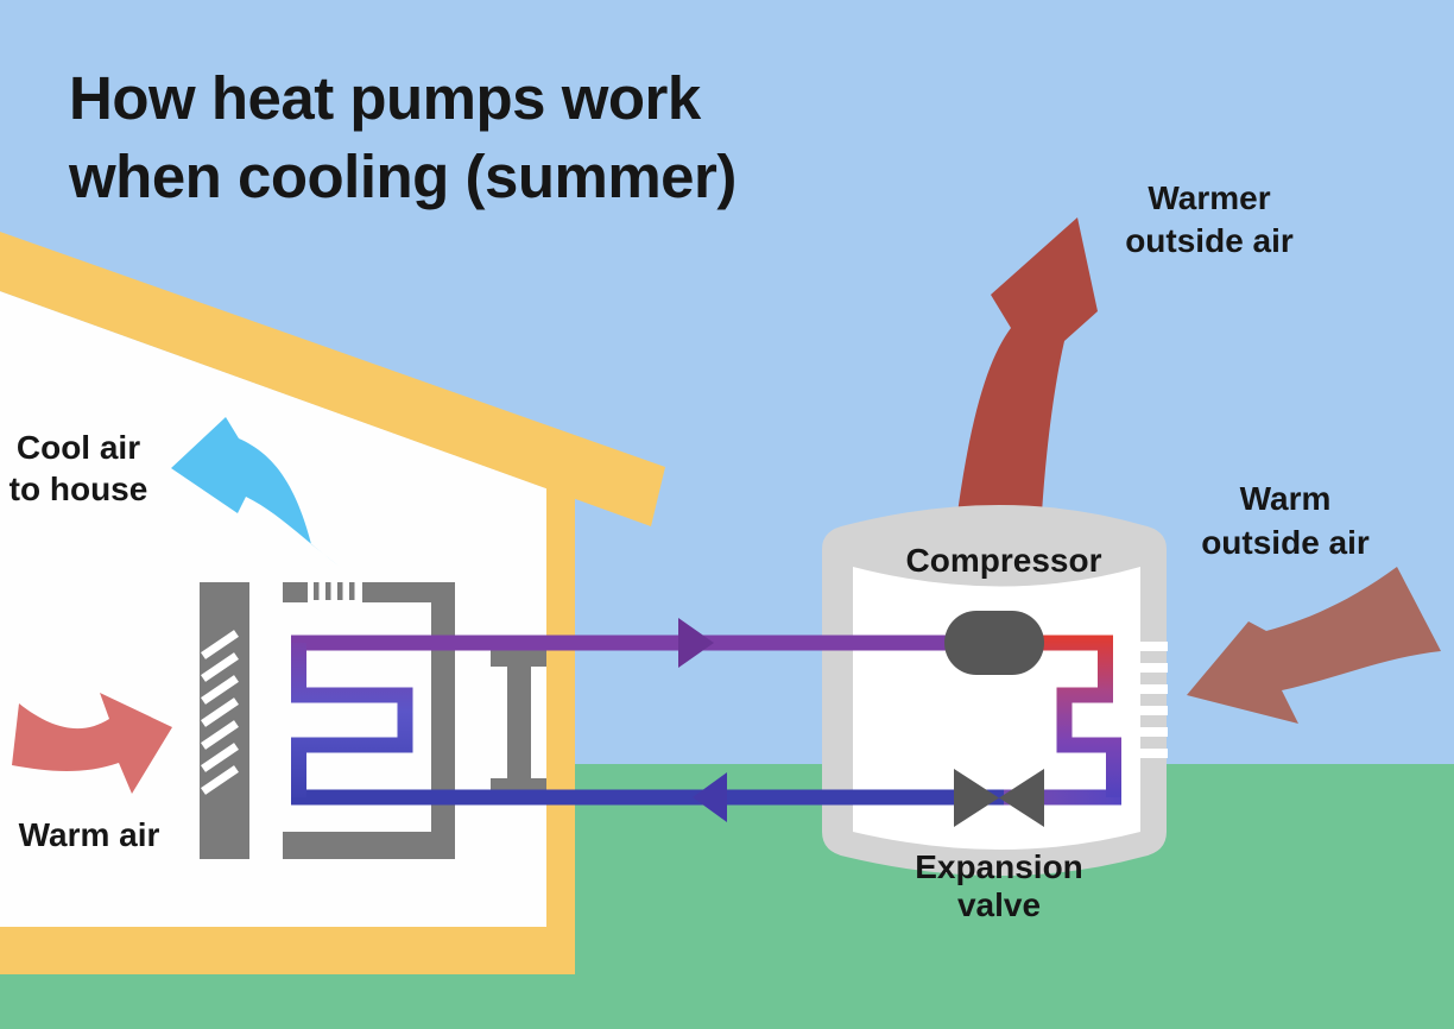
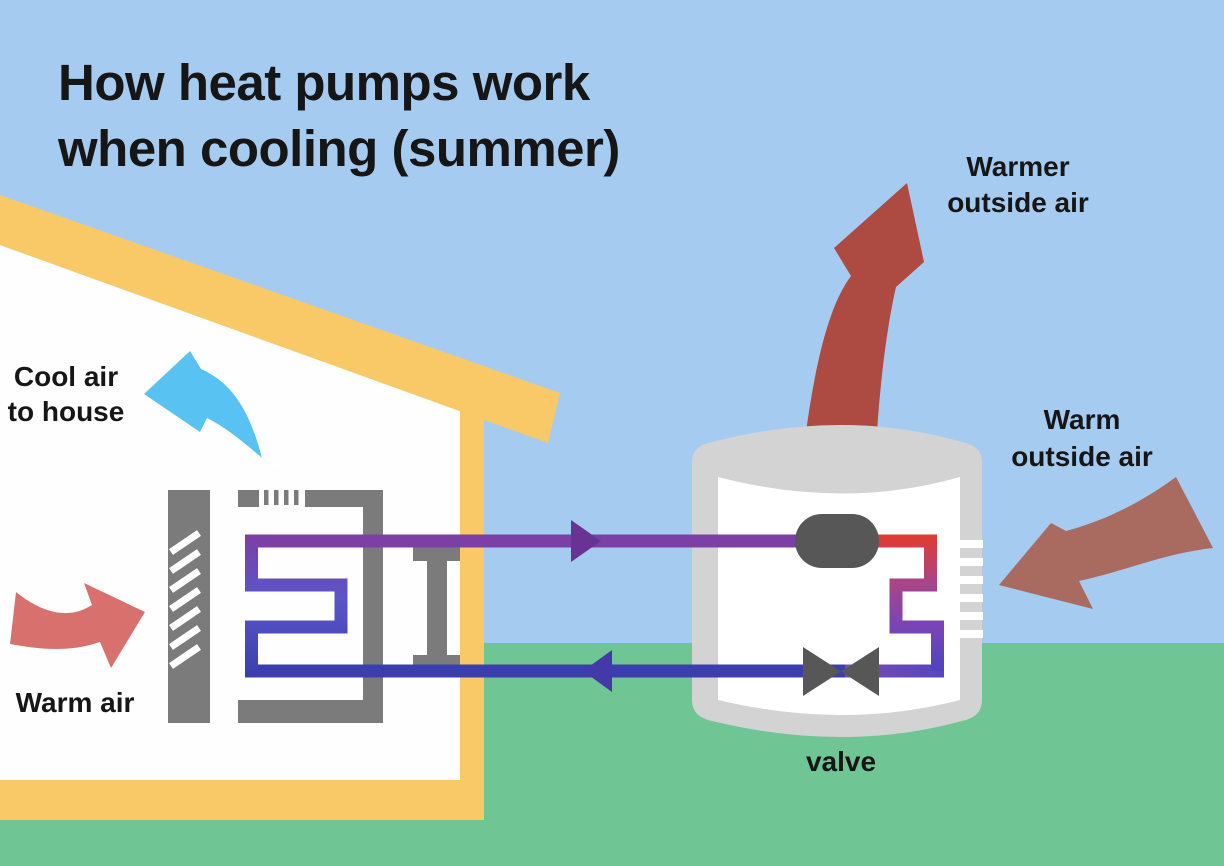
  How heat pumps work
  when cooling (summer)
  Cool air
  to house
  Warm air
  Warmer
  outside air
  Warm
  outside air
- Compressor
- Expansion
  valve
